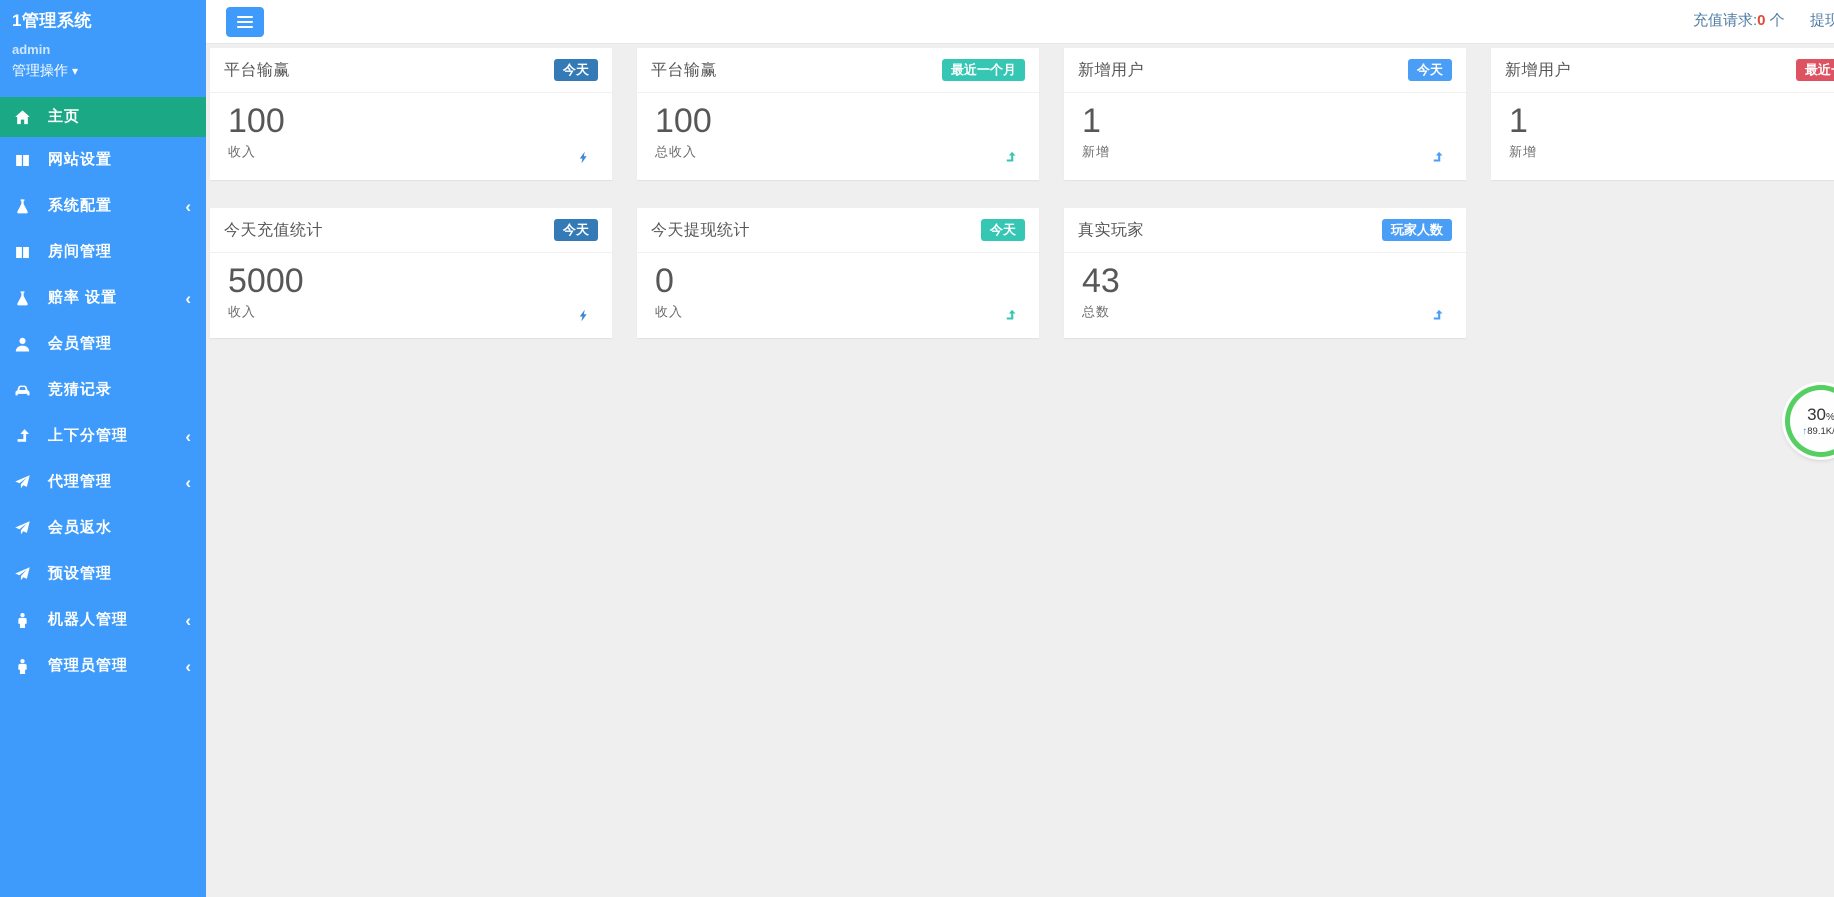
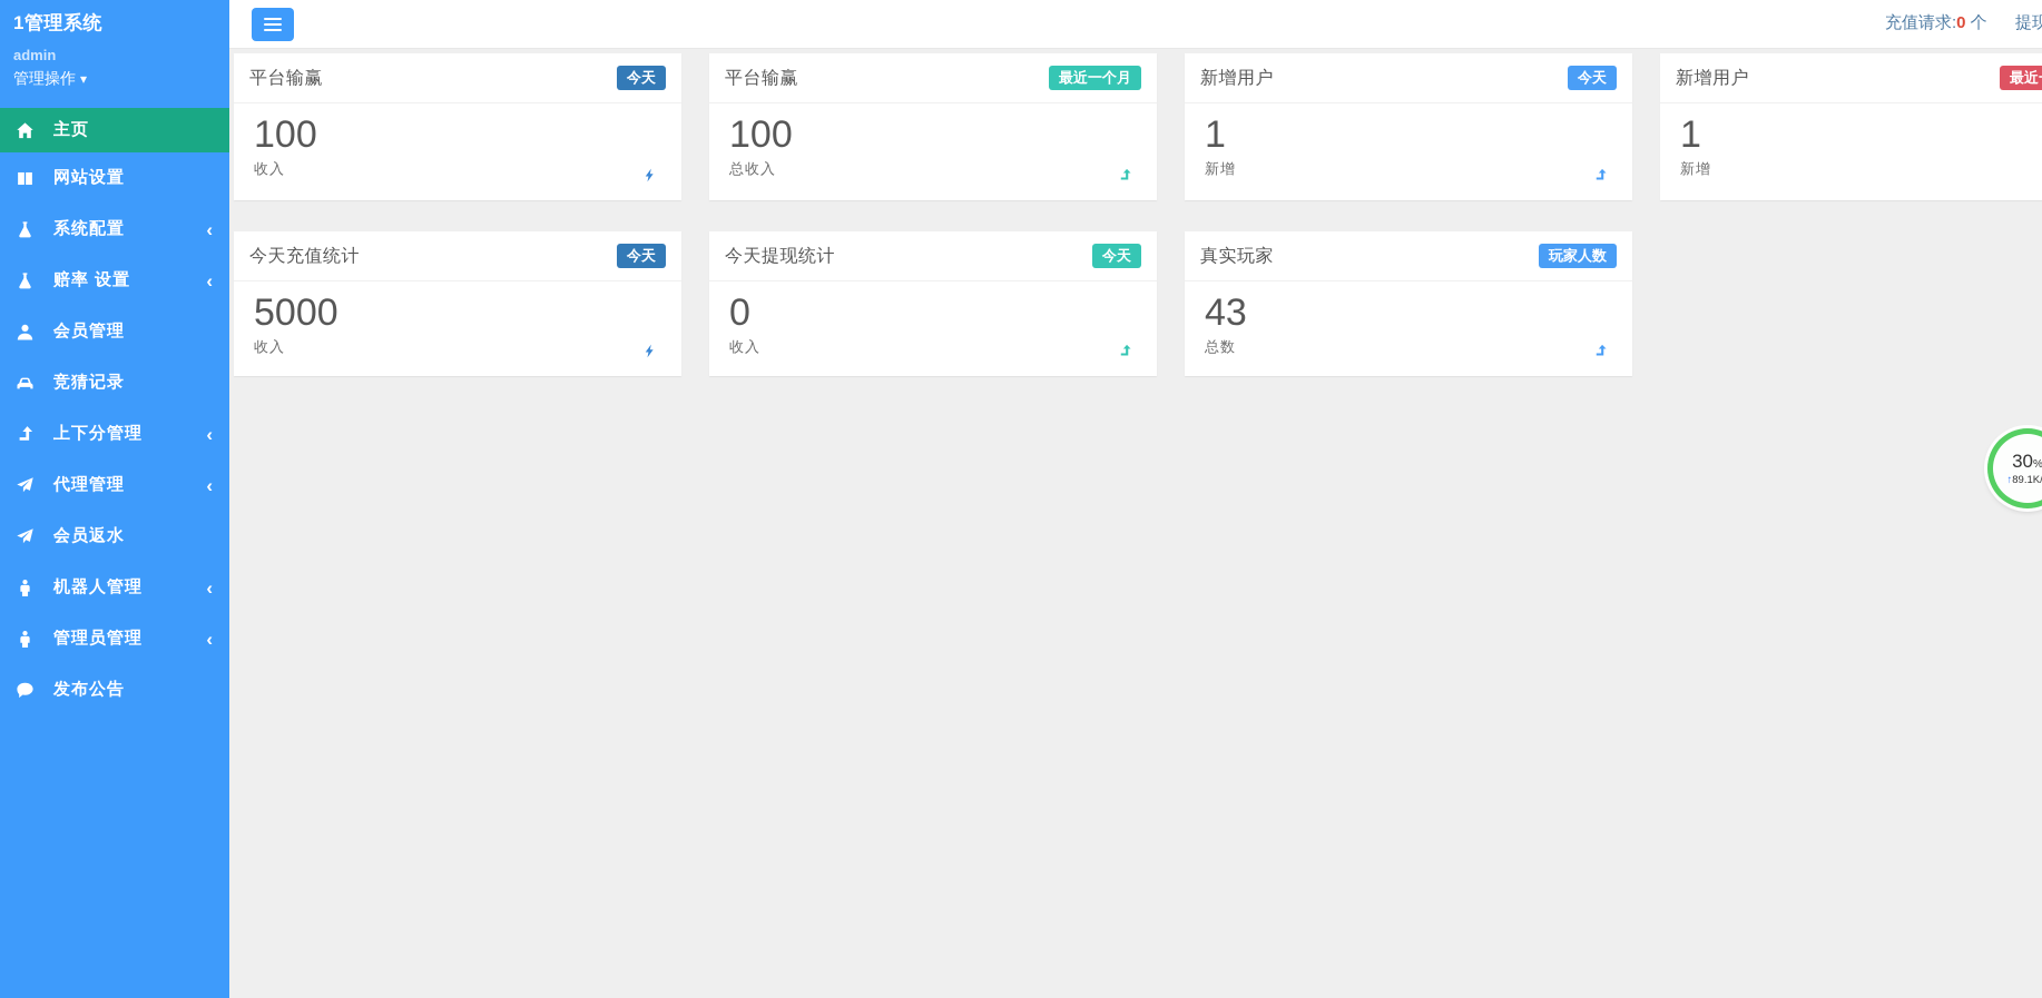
  1管理系统
  admin
  管理操作 ▾
  主页
  网站设置
  系统配置
  ‹
- 房间管理
  赔率 设置
  ‹
  会员管理
  竞猜记录
  上下分管理
  ‹
  代理管理
  ‹
  会员返水
- 预设管理
  机器人管理
  ‹
  管理员管理
  ‹
+ 发布公告
  充值请求:0 个
  提现
  平台输赢
  今天
  100
  收入
  平台输赢
  最近一个月
  100
  总收入
  新增用户
  今天
  1
  新增
  新增用户
  1
  新增
  今天充值统计
  今天
  5000
  收入
  今天提现统计
  今天
  0
  收入
  真实玩家
  玩家人数
  43
  总数
  30%
  ↑89.1K/
